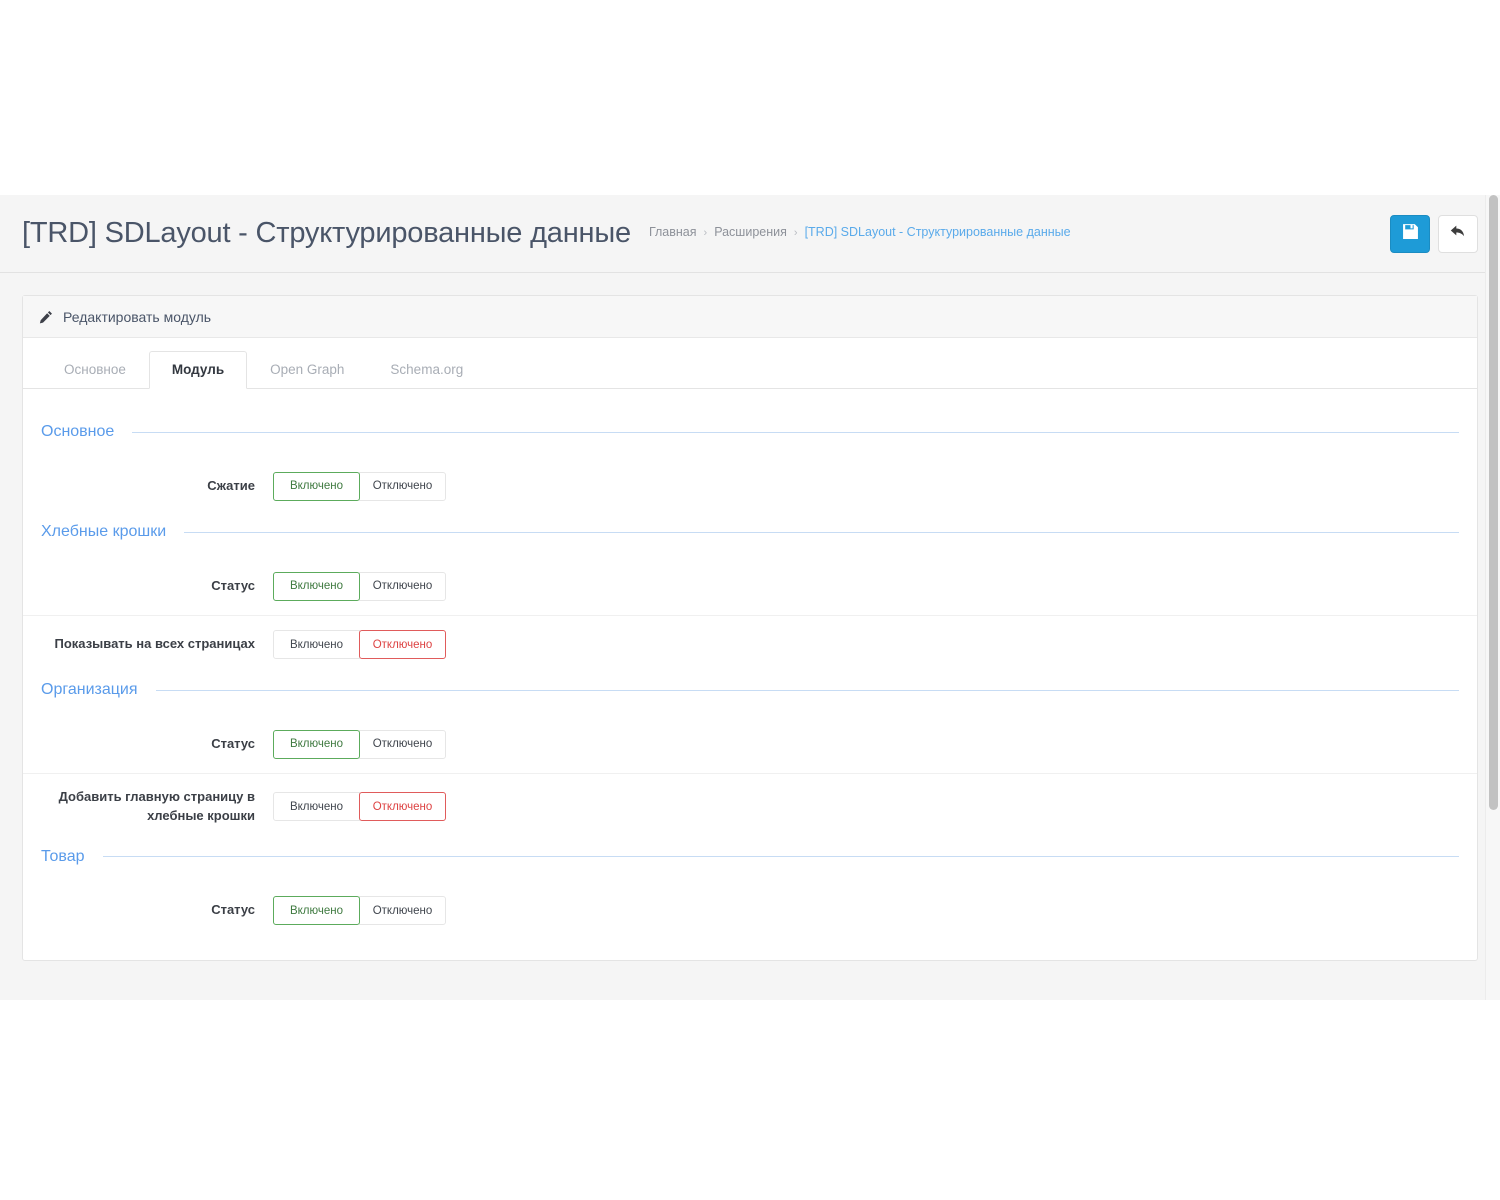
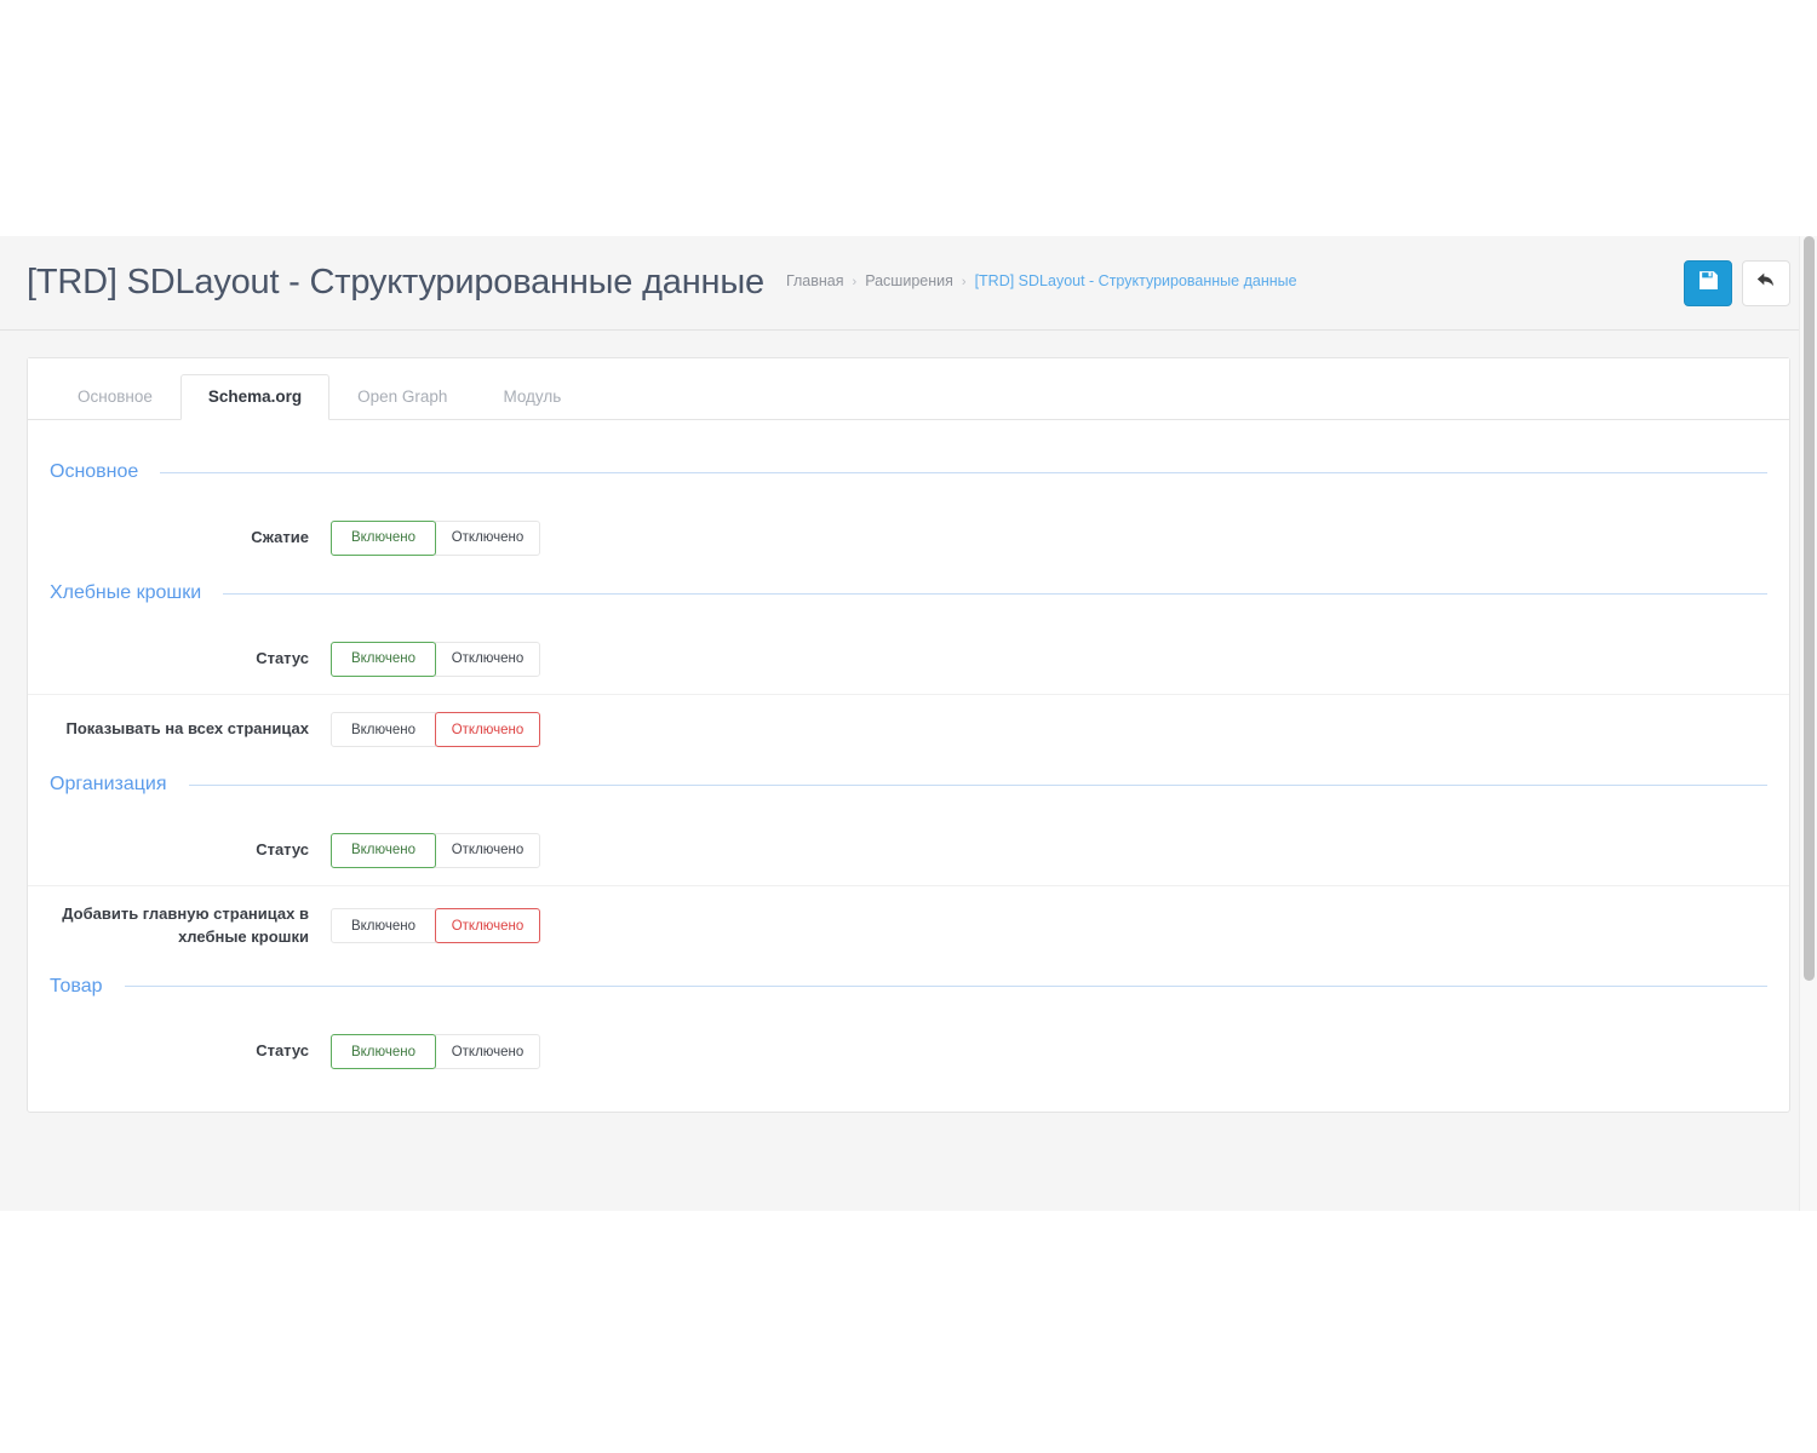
  [TRD] SDLayout - Структурированные данные
  Главная
  ›
  Расширения
  ›
  [TRD] SDLayout - Структурированные данные
- Редактировать модуль
  Основное
- Модуль
+ Schema.org
  Open Graph
- Schema.org
+ Модуль
  Основное
  Сжатие
  Включено
  Отключено
  Хлебные крошки
  Статус
  Включено
  Отключено
  Показывать на всех страницах
  Включено
  Отключено
  Организация
  Статус
  Включено
  Отключено
- Добавить главную страницу в хлебные крошки
+ Добавить главную страницах в хлебные крошки
  Включено
  Отключено
  Товар
  Статус
  Включено
  Отключено
